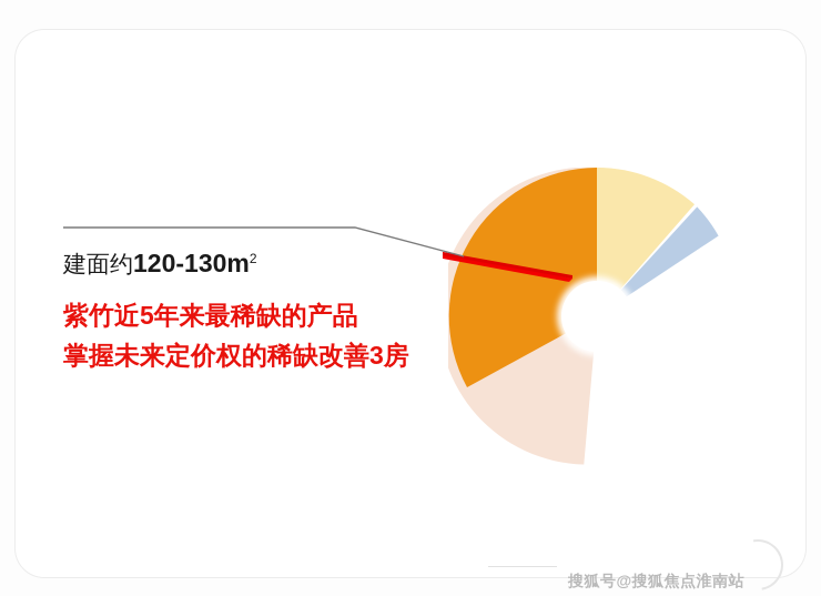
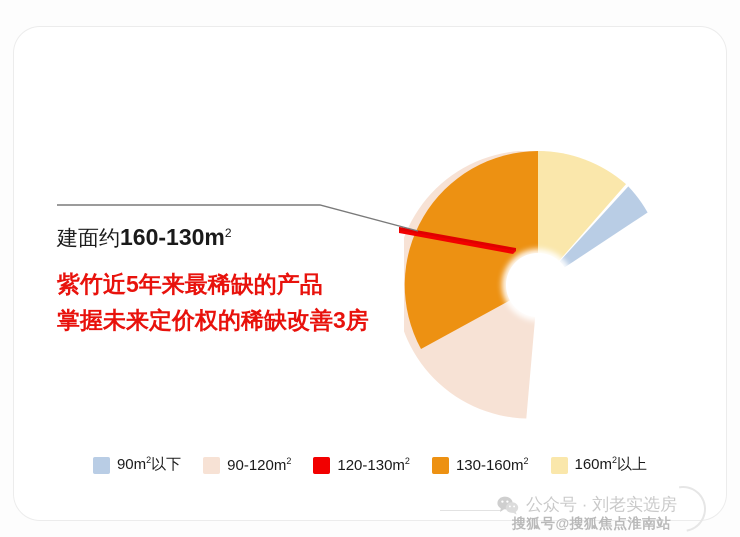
- 建面约120-130m2
+ 建面约160-130m2
  紫竹近5年来最稀缺的产品
  掌握未来定价权的稀缺改善3房
+ 90m2以下
+ 90-120m2
+ 120-130m2
+ 130-160m2
+ 160m2以上
+ 公众号 · 刘老实选房
  搜狐号@搜狐焦点淮南站
